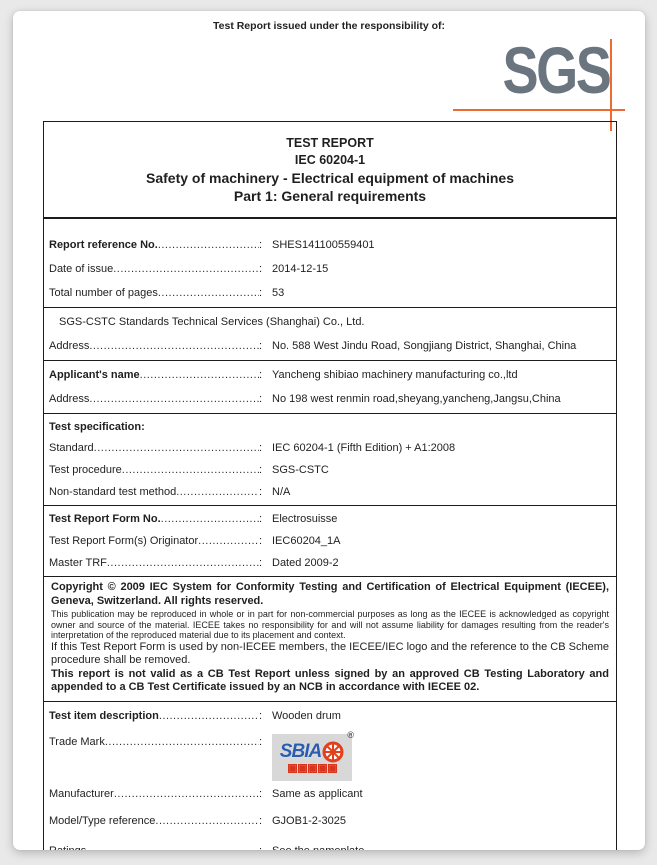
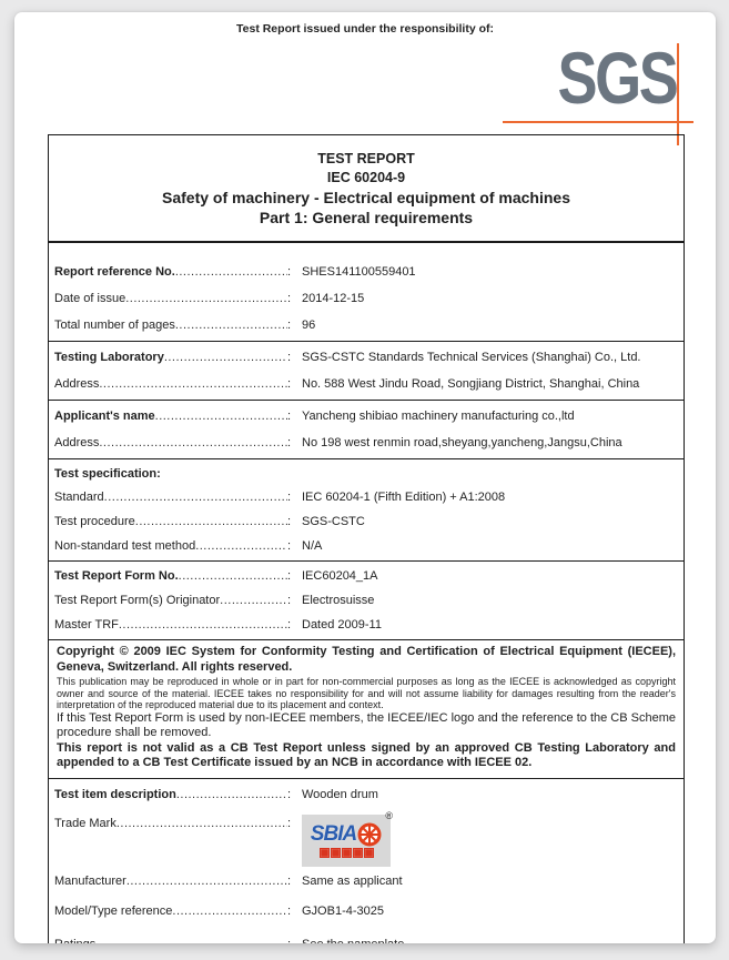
  Test Report issued under the responsibility of:
  SGS
  TEST REPORT
- IEC 60204-1
+ IEC 60204-9
  Safety of machinery - Electrical equipment of machines
  Part 1: General requirements
  Report reference No.
  SHES141100559401
  Date of issue
  2014-12-15
  Total number of pages
- 53
+ 96
+ Testing Laboratory
  SGS-CSTC Standards Technical Services (Shanghai) Co., Ltd.
  Address
  No. 588 West Jindu Road, Songjiang District, Shanghai, China
  Applicant's name
  Yancheng shibiao machinery manufacturing co.,ltd
  Address
  No 198 west renmin road,sheyang,yancheng,Jangsu,China
  Test specification:
  Standard
  IEC 60204-1 (Fifth Edition) + A1:2008
  Test procedure
  SGS-CSTC
  Non-standard test method
  N/A
  Test Report Form No.
- Electrosuisse
+ IEC60204_1A
  Test Report Form(s) Originator
- IEC60204_1A
+ Electrosuisse
  Master TRF
- Dated 2009-2
+ Dated 2009-11
  Copyright © 2009 IEC System for Conformity Testing and Certification of Electrical Equipment (IECEE), Geneva, Switzerland. All rights reserved.
  This publication may be reproduced in whole or in part for non-commercial purposes as long as the IECEE is acknowledged as copyright owner and source of the material. IECEE takes no responsibility for and will not assume liability for damages resulting from the reader's interpretation of the reproduced material due to its placement and context.
  If this Test Report Form is used by non-IECEE members, the IECEE/IEC logo and the reference to the CB Scheme procedure shall be removed.
  This report is not valid as a CB Test Report unless signed by an approved CB Testing Laboratory and appended to a CB Test Certificate issued by an NCB in accordance with IECEE 02.
  Test item description
  Wooden drum
  Trade Mark
  ®
  SBIA
  Manufacturer
  Same as applicant
  Model/Type reference
- GJOB1-2-3025
+ GJOB1-4-3025
